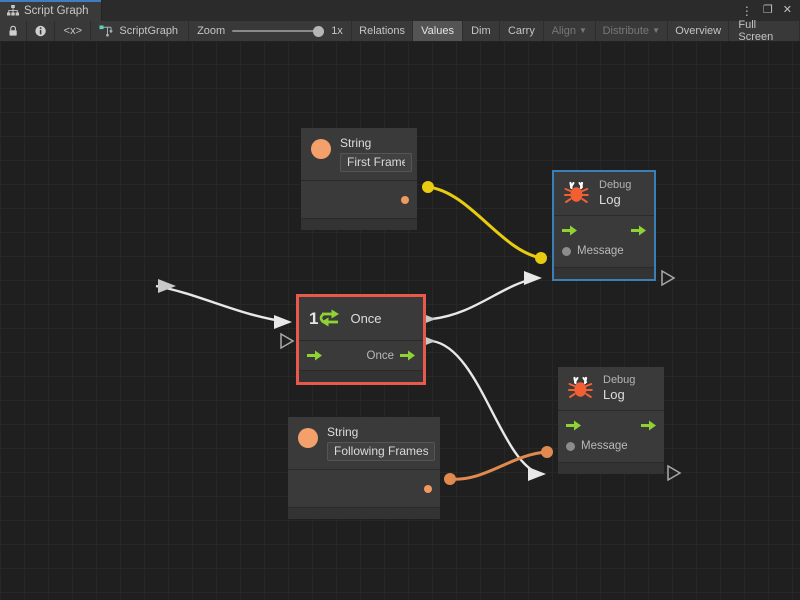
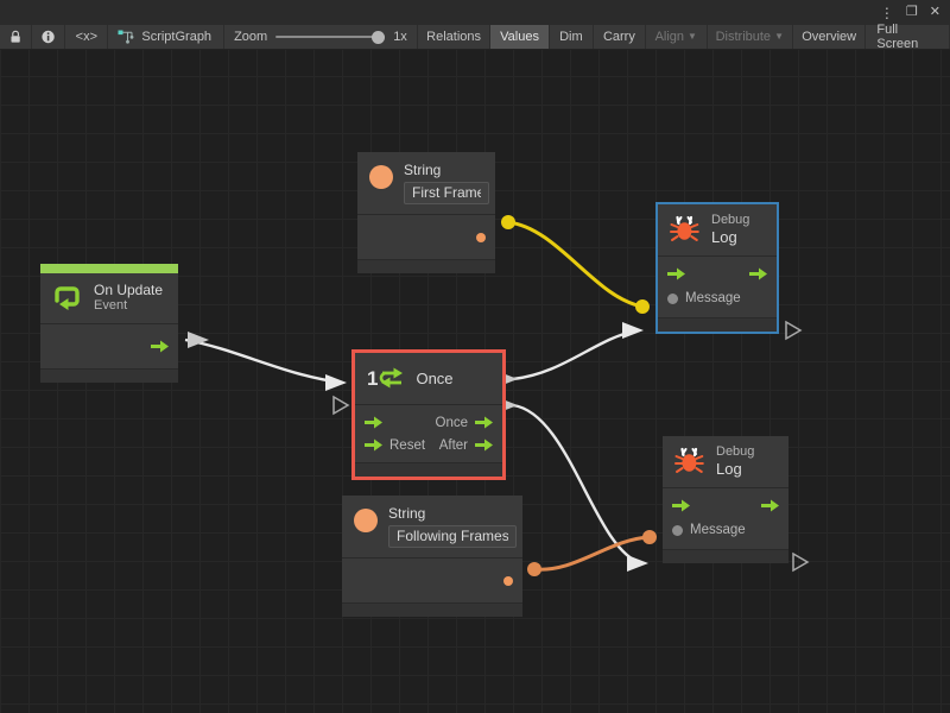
- Script Graph
  ⋮
  ❐
  ✕
  <x>
  ScriptGraph
  Zoom
  1x
  Relations
  Values
  Dim
  Carry
  Align
  ▼
  Distribute
  ▼
  Overview
  Full Screen
+ On Update
+ Event
  String
  First Frame
  1
  Once
  Once
+ Reset
+ After
  String
  Following Frames
  Debug
  Log
  Message
  Debug
  Log
  Message
